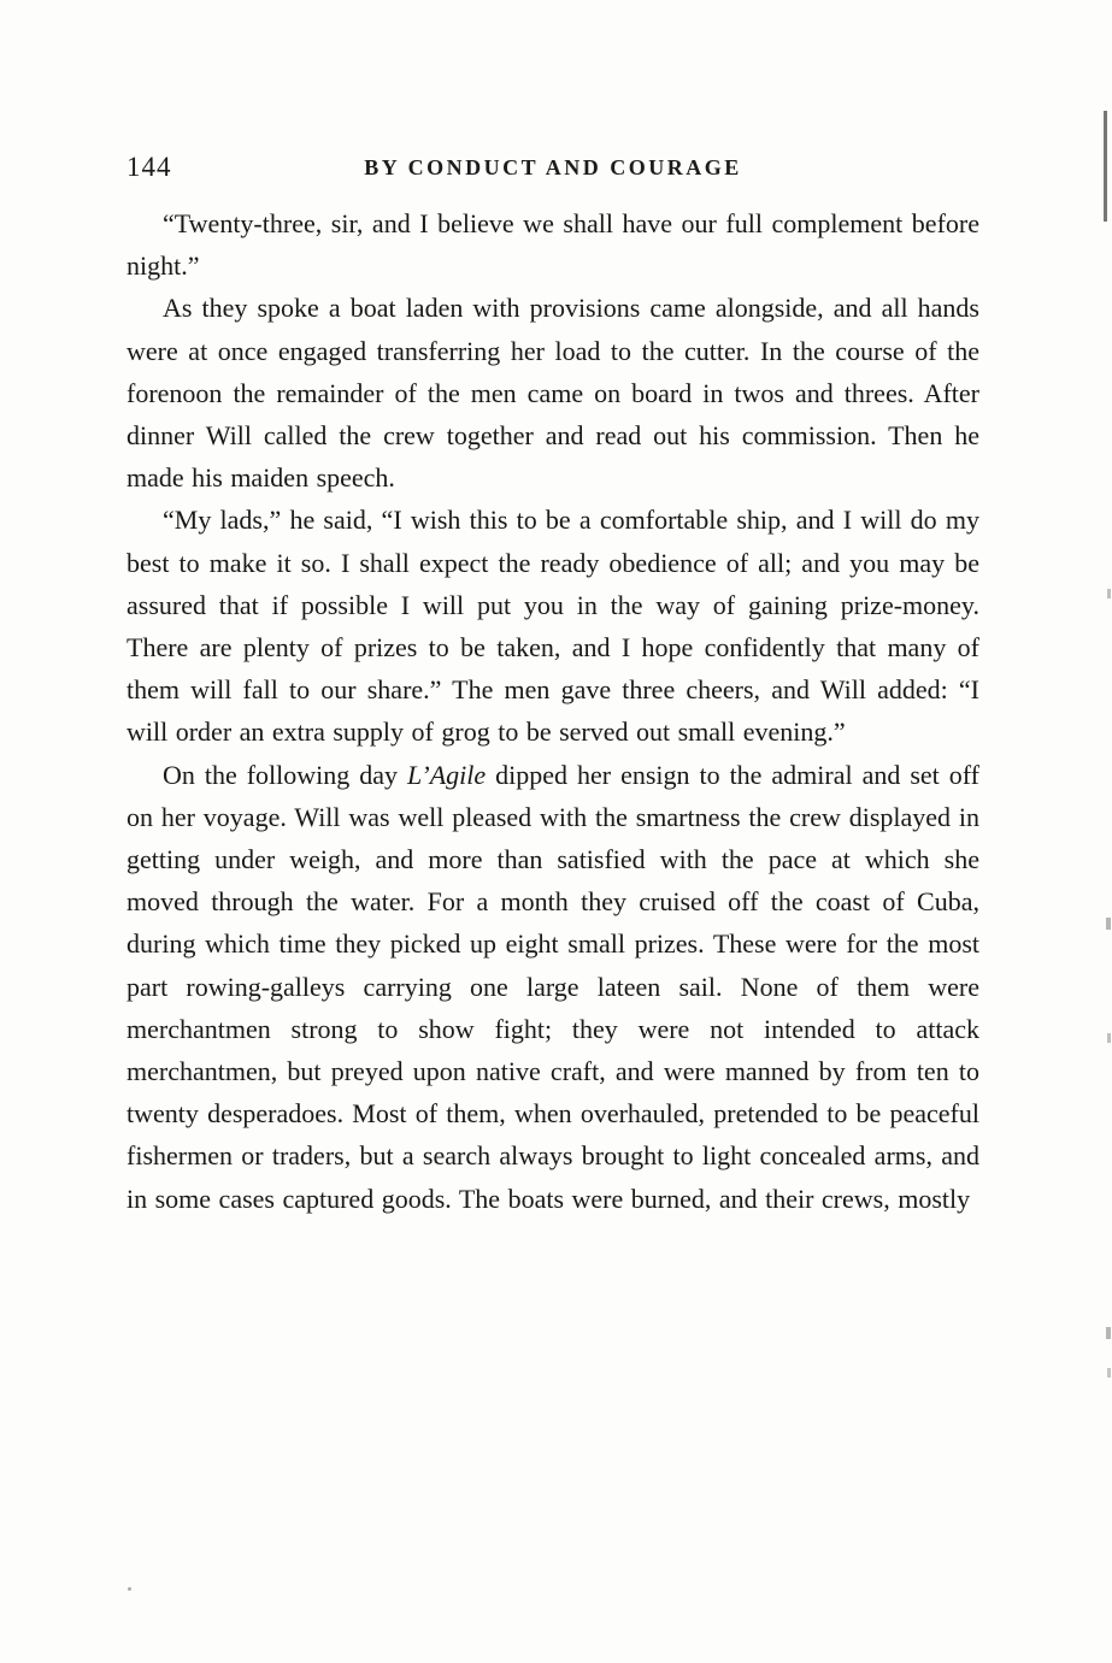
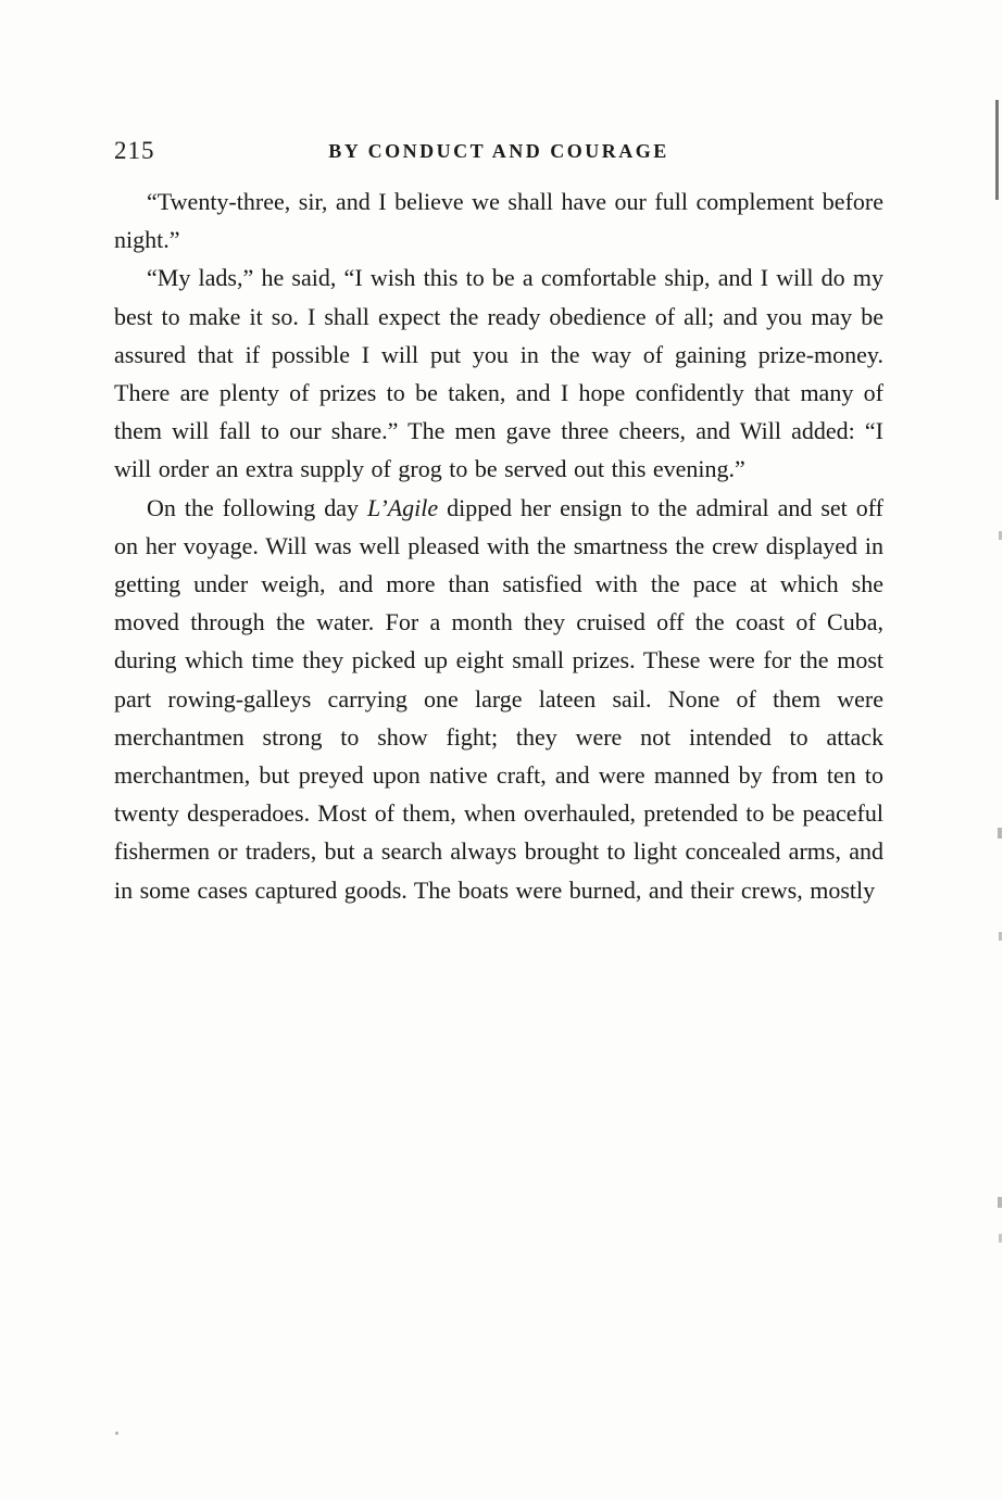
- 144
+ 215
  BY CONDUCT AND COURAGE
  “Twenty-three, sir, and I believe we shall have our full complement before night.”
- As they spoke a boat laden with provisions came alongside, and all hands were at once engaged transferring her load to the cutter. In the course of the forenoon the remainder of the men came on board in twos and threes. After dinner Will called the crew together and read out his commission. Then he made his maiden speech.
- “My lads,” he said, “I wish this to be a comfortable ship, and I will do my best to make it so. I shall expect the ready obedience of all; and you may be assured that if possible I will put you in the way of gaining prize-money. There are plenty of prizes to be taken, and I hope confidently that many of them will fall to our share.” The men gave three cheers, and Will added: “I will order an extra supply of grog to be served out small evening.”
+ “My lads,” he said, “I wish this to be a comfortable ship, and I will do my best to make it so. I shall expect the ready obedience of all; and you may be assured that if possible I will put you in the way of gaining prize-money. There are plenty of prizes to be taken, and I hope confidently that many of them will fall to our share.” The men gave three cheers, and Will added: “I will order an extra supply of grog to be served out this evening.”
  On the following day L’Agile dipped her ensign to the admiral and set off on her voyage. Will was well pleased with the smartness the crew displayed in getting under weigh, and more than satisfied with the pace at which she moved through the water. For a month they cruised off the coast of Cuba, during which time they picked up eight small prizes. These were for the most part rowing-galleys carrying one large lateen sail. None of them were merchantmen strong to show fight; they were not intended to attack merchantmen, but preyed upon native craft, and were manned by from ten to twenty desperadoes. Most of them, when overhauled, pretended to be peaceful fishermen or traders, but a search always brought to light concealed arms, and in some cases captured goods. The boats were burned, and their crews, mostly
